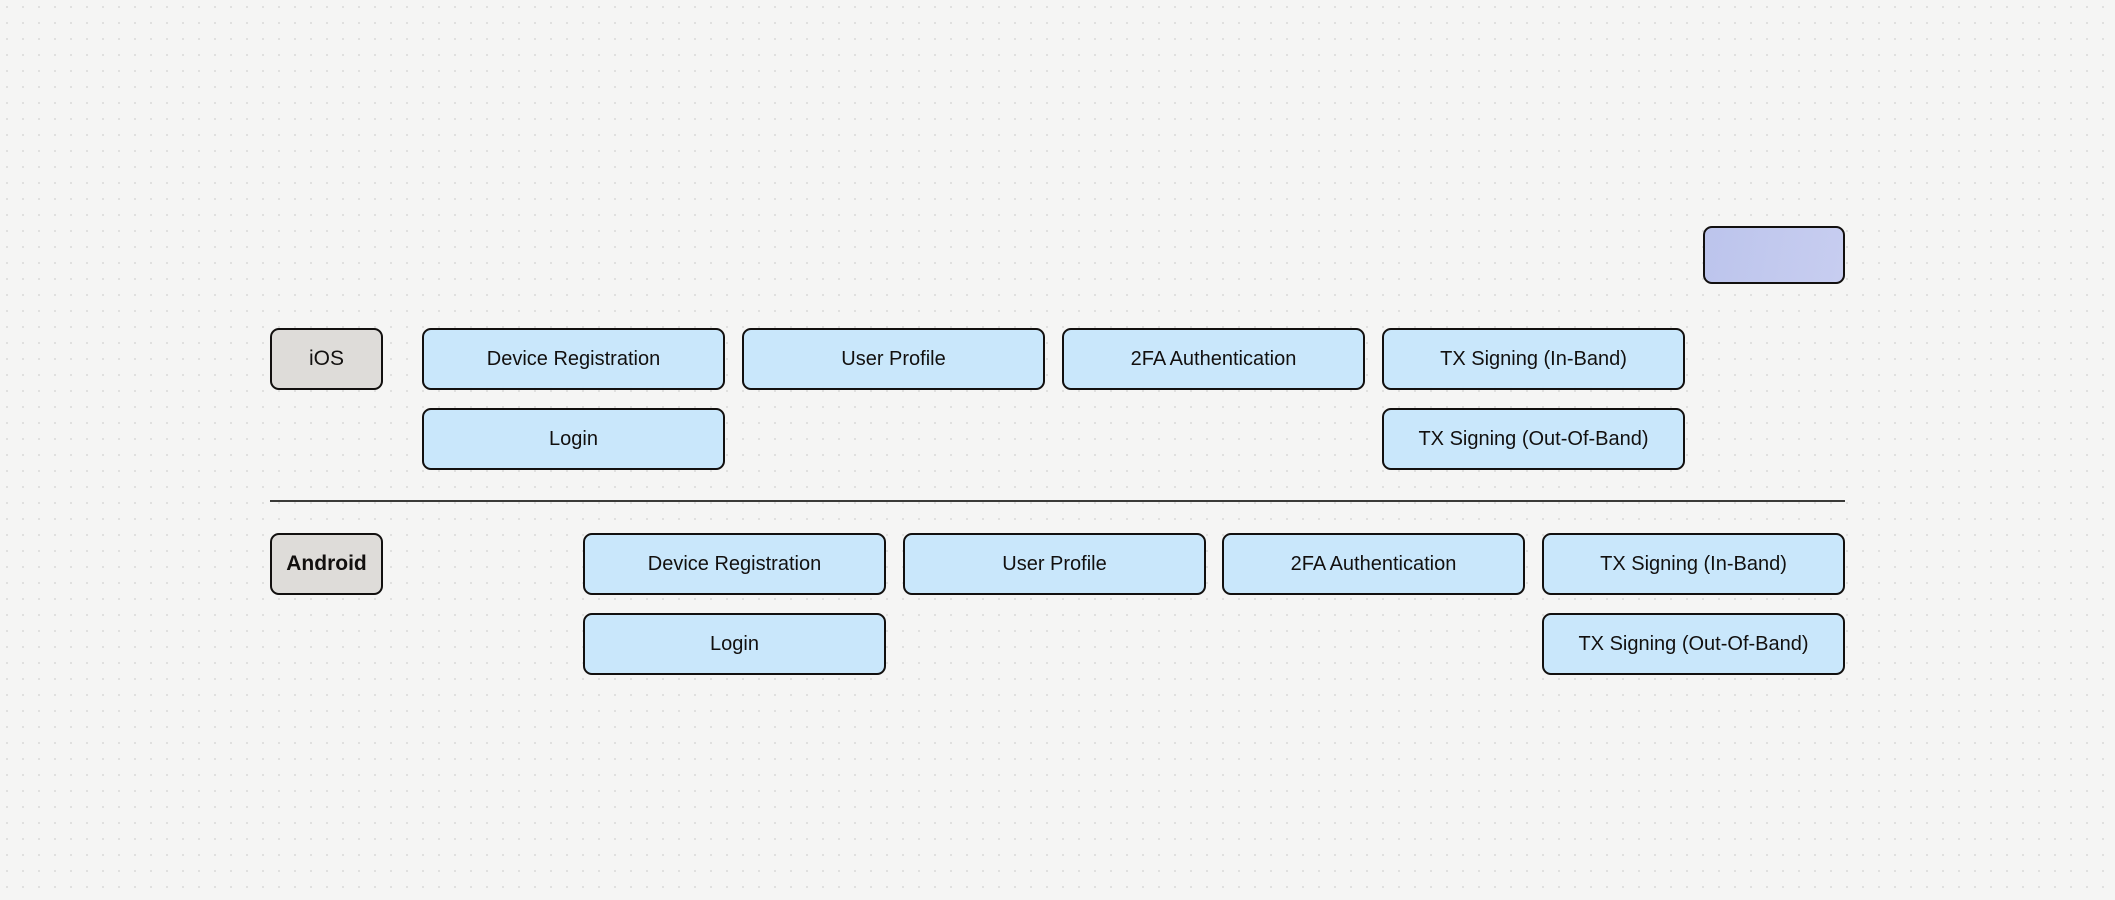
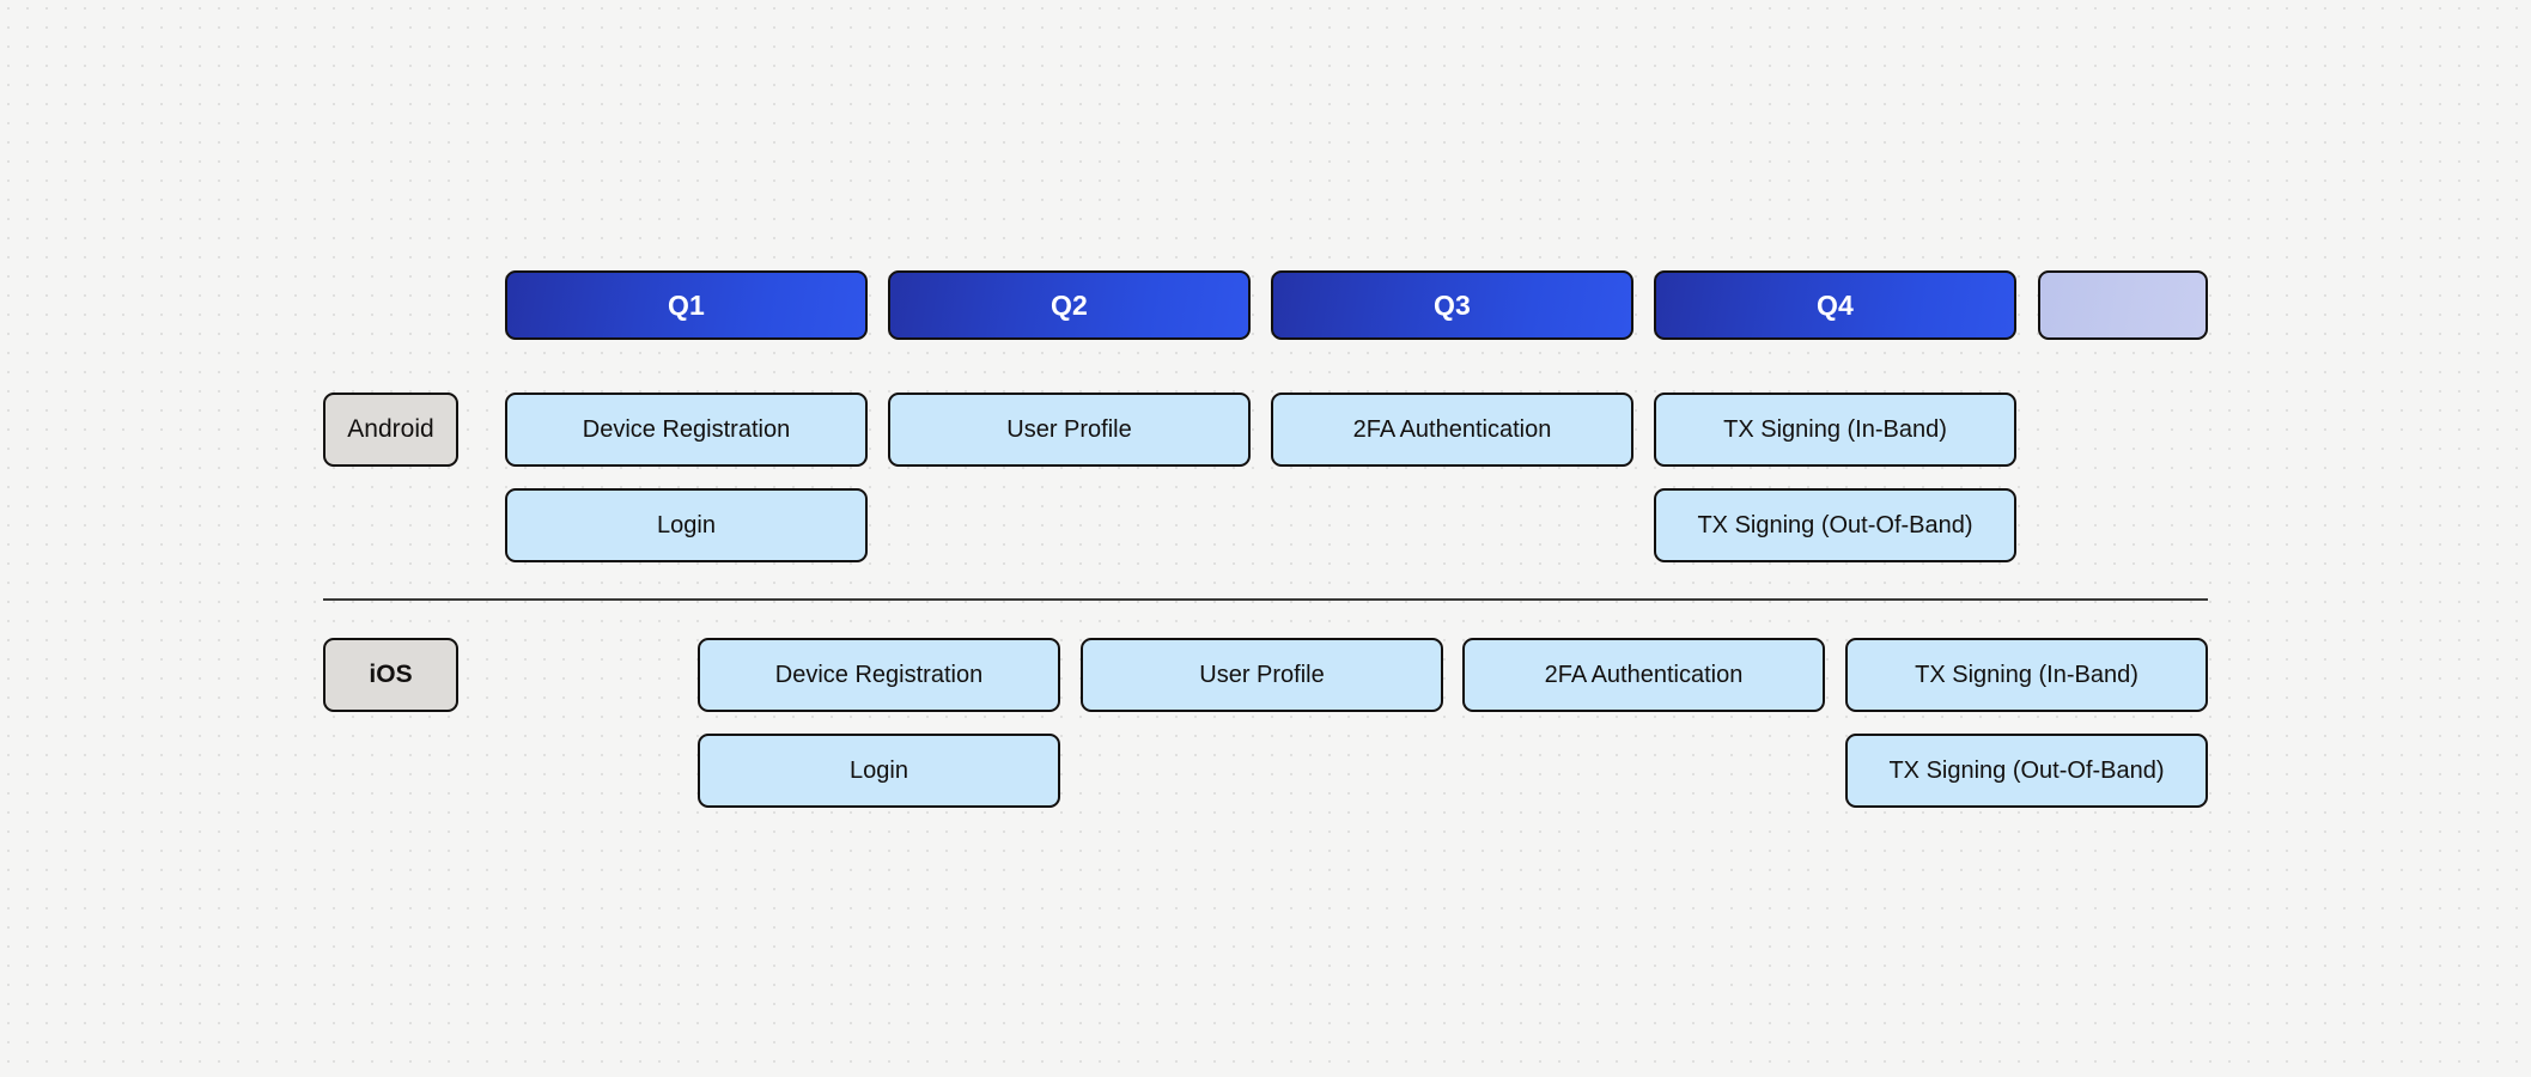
+ Q1
+ Q2
+ Q3
+ Q4
- iOS
+ Android
  Device Registration
  User Profile
  2FA Authentication
  TX Signing (In-Band)
  Login
  TX Signing (Out-Of-Band)
- Android
+ iOS
  Device Registration
  User Profile
  2FA Authentication
  TX Signing (In-Band)
  Login
  TX Signing (Out-Of-Band)
